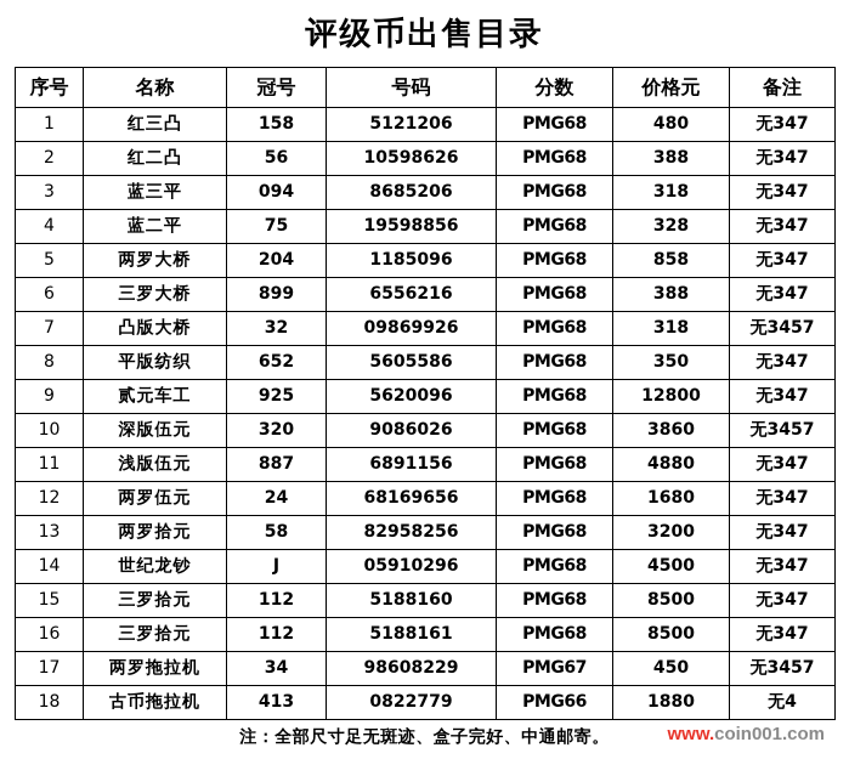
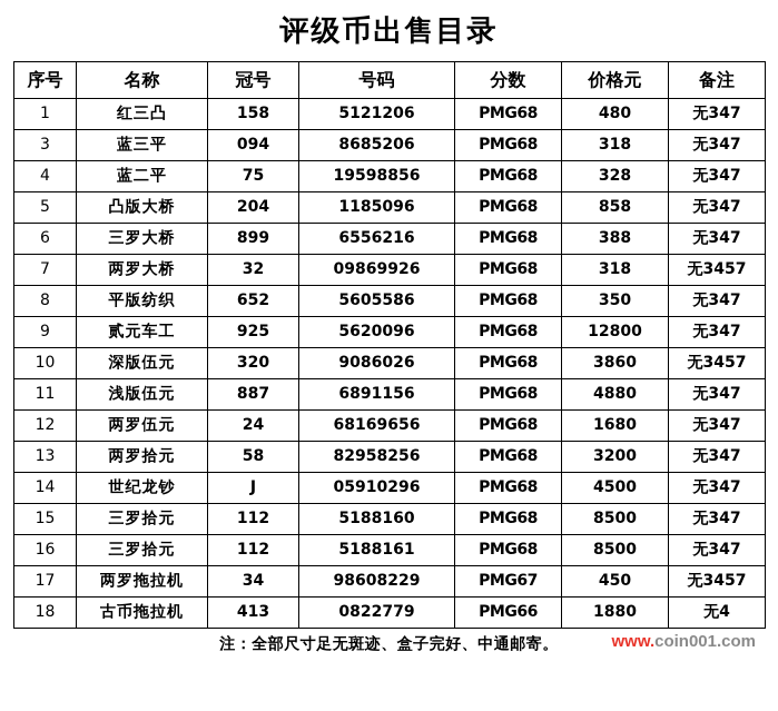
  评级币出售目录
  序号	名称	冠号	号码	分数	价格元	备注
  1	红三凸	158	5121206	PMG68	480	无347
- 2	红二凸	56	10598626	PMG68	388	无347
  3	蓝三平	094	8685206	PMG68	318	无347
  4	蓝二平	75	19598856	PMG68	328	无347
- 5	两罗大桥	204	1185096	PMG68	858	无347
+ 5	凸版大桥	204	1185096	PMG68	858	无347
  6	三罗大桥	899	6556216	PMG68	388	无347
- 7	凸版大桥	32	09869926	PMG68	318	无3457
+ 7	两罗大桥	32	09869926	PMG68	318	无3457
  8	平版纺织	652	5605586	PMG68	350	无347
  9	贰元车工	925	5620096	PMG68	12800	无347
  10	深版伍元	320	9086026	PMG68	3860	无3457
  11	浅版伍元	887	6891156	PMG68	4880	无347
  12	两罗伍元	24	68169656	PMG68	1680	无347
  13	两罗拾元	58	82958256	PMG68	3200	无347
  14	世纪龙钞	J	05910296	PMG68	4500	无347
  15	三罗拾元	112	5188160	PMG68	8500	无347
  16	三罗拾元	112	5188161	PMG68	8500	无347
  17	两罗拖拉机	34	98608229	PMG67	450	无3457
  18	古币拖拉机	413	0822779	PMG66	1880	无4
  注：全部尺寸足无斑迹、盒子完好、中通邮寄。
  www.coin001.com
